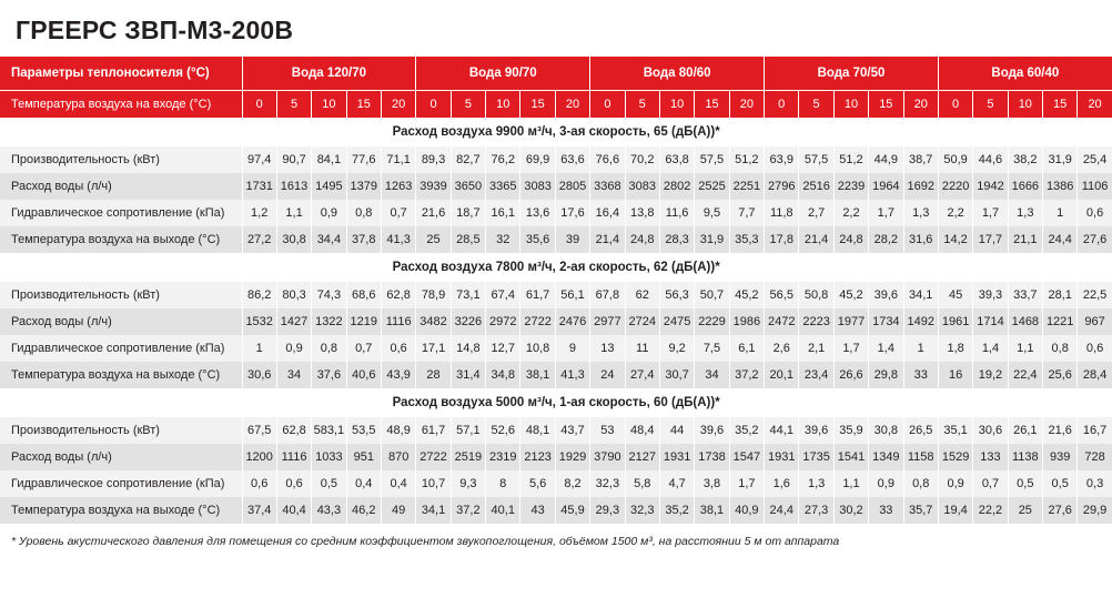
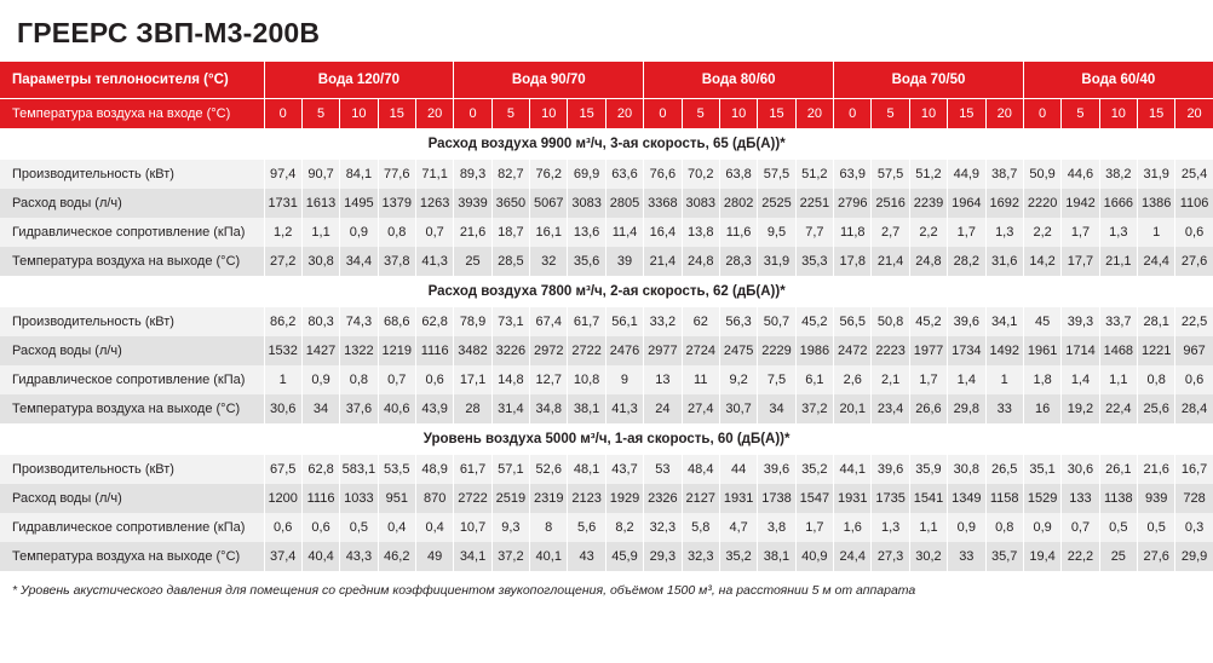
  ГРЕЕРС ЗВП-М3-200В
  Параметры теплоносителя (°C)	Вода 120/70	Вода 90/70	Вода 80/60	Вода 70/50	Вода 60/40
  Температура воздуха на входе (°C)	0	5	10	15	20	0	5	10	15	20	0	5	10	15	20	0	5	10	15	20	0	5	10	15	20
  Расход воздуха 9900 м³/ч, 3-ая скорость, 65 (дБ(А))*
  Производительность (кВт)	97,4	90,7	84,1	77,6	71,1	89,3	82,7	76,2	69,9	63,6	76,6	70,2	63,8	57,5	51,2	63,9	57,5	51,2	44,9	38,7	50,9	44,6	38,2	31,9	25,4
- Расход воды (л/ч)	1731	1613	1495	1379	1263	3939	3650	3365	3083	2805	3368	3083	2802	2525	2251	2796	2516	2239	1964	1692	2220	1942	1666	1386	1106
+ Расход воды (л/ч)	1731	1613	1495	1379	1263	3939	3650	5067	3083	2805	3368	3083	2802	2525	2251	2796	2516	2239	1964	1692	2220	1942	1666	1386	1106
- Гидравлическое сопротивление (кПа)	1,2	1,1	0,9	0,8	0,7	21,6	18,7	16,1	13,6	17,6	16,4	13,8	11,6	9,5	7,7	11,8	2,7	2,2	1,7	1,3	2,2	1,7	1,3	1	0,6
+ Гидравлическое сопротивление (кПа)	1,2	1,1	0,9	0,8	0,7	21,6	18,7	16,1	13,6	11,4	16,4	13,8	11,6	9,5	7,7	11,8	2,7	2,2	1,7	1,3	2,2	1,7	1,3	1	0,6
  Температура воздуха на выходе (°C)	27,2	30,8	34,4	37,8	41,3	25	28,5	32	35,6	39	21,4	24,8	28,3	31,9	35,3	17,8	21,4	24,8	28,2	31,6	14,2	17,7	21,1	24,4	27,6
  Расход воздуха 7800 м³/ч, 2-ая скорость, 62 (дБ(А))*
- Производительность (кВт)	86,2	80,3	74,3	68,6	62,8	78,9	73,1	67,4	61,7	56,1	67,8	62	56,3	50,7	45,2	56,5	50,8	45,2	39,6	34,1	45	39,3	33,7	28,1	22,5
+ Производительность (кВт)	86,2	80,3	74,3	68,6	62,8	78,9	73,1	67,4	61,7	56,1	33,2	62	56,3	50,7	45,2	56,5	50,8	45,2	39,6	34,1	45	39,3	33,7	28,1	22,5
  Расход воды (л/ч)	1532	1427	1322	1219	1116	3482	3226	2972	2722	2476	2977	2724	2475	2229	1986	2472	2223	1977	1734	1492	1961	1714	1468	1221	967
  Гидравлическое сопротивление (кПа)	1	0,9	0,8	0,7	0,6	17,1	14,8	12,7	10,8	9	13	11	9,2	7,5	6,1	2,6	2,1	1,7	1,4	1	1,8	1,4	1,1	0,8	0,6
  Температура воздуха на выходе (°C)	30,6	34	37,6	40,6	43,9	28	31,4	34,8	38,1	41,3	24	27,4	30,7	34	37,2	20,1	23,4	26,6	29,8	33	16	19,2	22,4	25,6	28,4
- Расход воздуха 5000 м³/ч, 1-ая скорость, 60 (дБ(А))*
+ Уровень воздуха 5000 м³/ч, 1-ая скорость, 60 (дБ(А))*
  Производительность (кВт)	67,5	62,8	583,1	53,5	48,9	61,7	57,1	52,6	48,1	43,7	53	48,4	44	39,6	35,2	44,1	39,6	35,9	30,8	26,5	35,1	30,6	26,1	21,6	16,7
- Расход воды (л/ч)	1200	1116	1033	951	870	2722	2519	2319	2123	1929	3790	2127	1931	1738	1547	1931	1735	1541	1349	1158	1529	133	1138	939	728
+ Расход воды (л/ч)	1200	1116	1033	951	870	2722	2519	2319	2123	1929	2326	2127	1931	1738	1547	1931	1735	1541	1349	1158	1529	133	1138	939	728
  Гидравлическое сопротивление (кПа)	0,6	0,6	0,5	0,4	0,4	10,7	9,3	8	5,6	8,2	32,3	5,8	4,7	3,8	1,7	1,6	1,3	1,1	0,9	0,8	0,9	0,7	0,5	0,5	0,3
  Температура воздуха на выходе (°C)	37,4	40,4	43,3	46,2	49	34,1	37,2	40,1	43	45,9	29,3	32,3	35,2	38,1	40,9	24,4	27,3	30,2	33	35,7	19,4	22,2	25	27,6	29,9
  * Уровень акустического давления для помещения со средним коэффициентом звукопоглощения, объёмом 1500 м³, на расстоянии 5 м от аппарата
